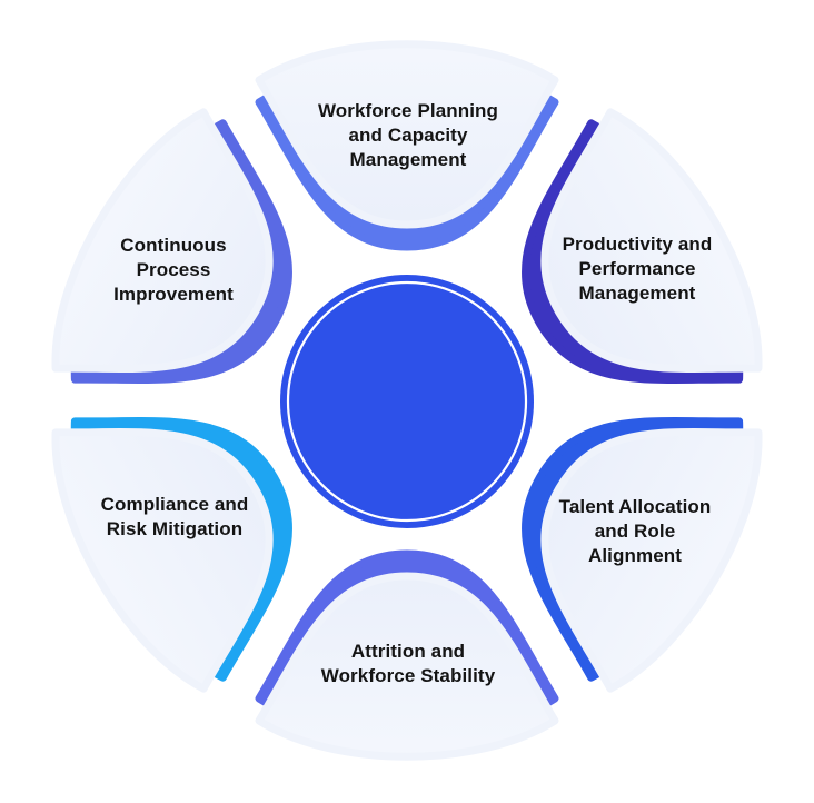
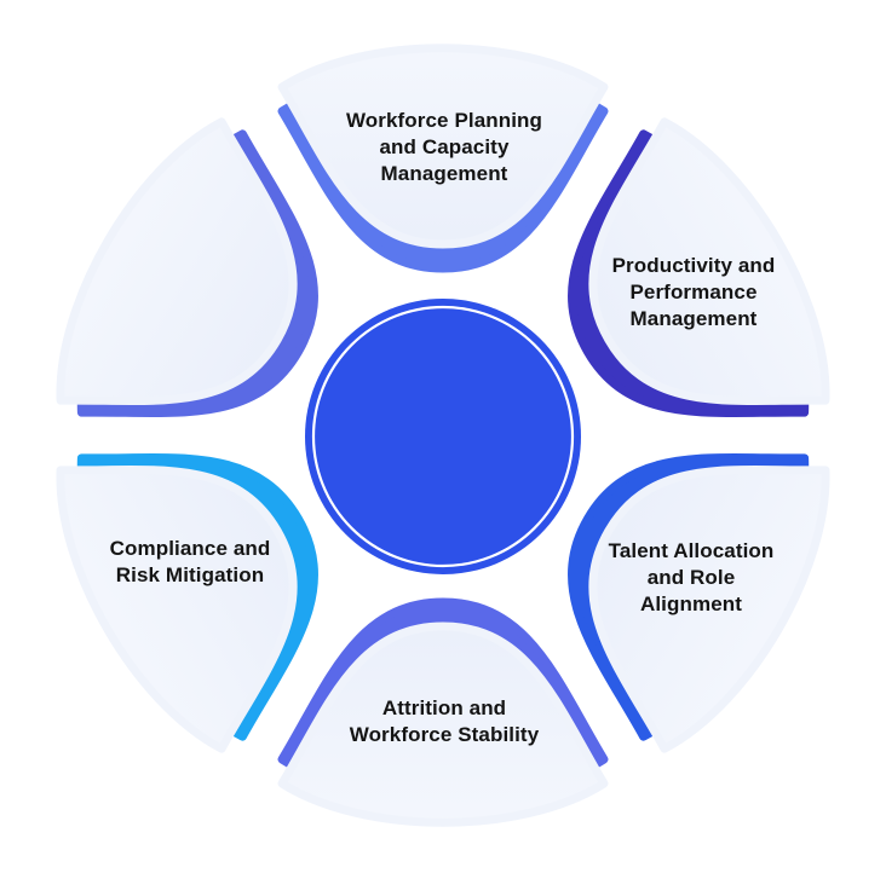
  Workforce Planning
  and Capacity
  Management
  Productivity and
  Performance
  Management
  Talent Allocation
  and Role
  Alignment
  Attrition and
  Workforce Stability
  Compliance and
  Risk Mitigation
- Continuous
- Process
- Improvement
